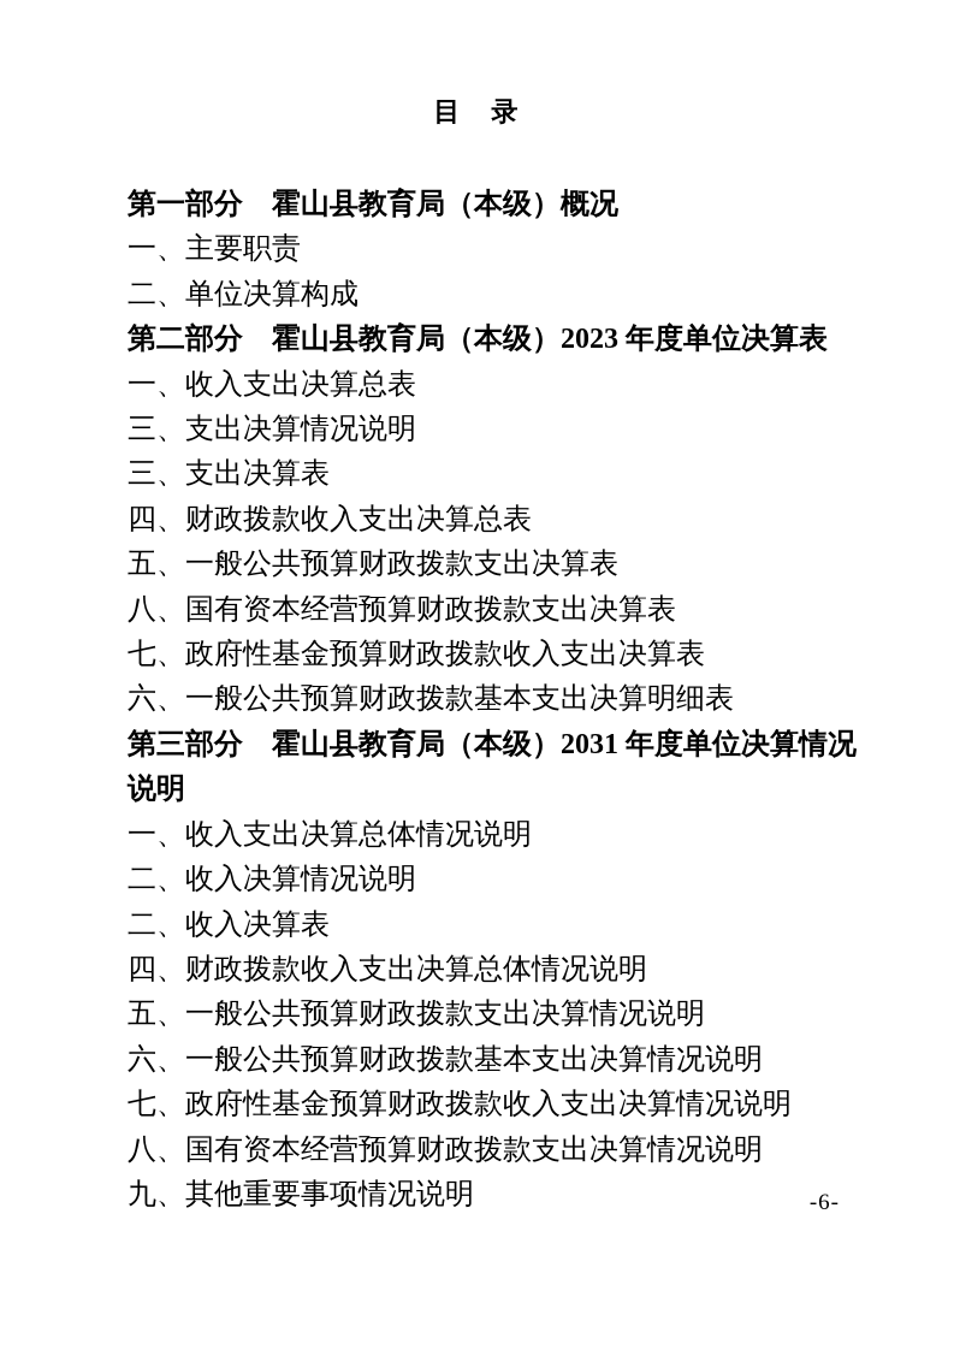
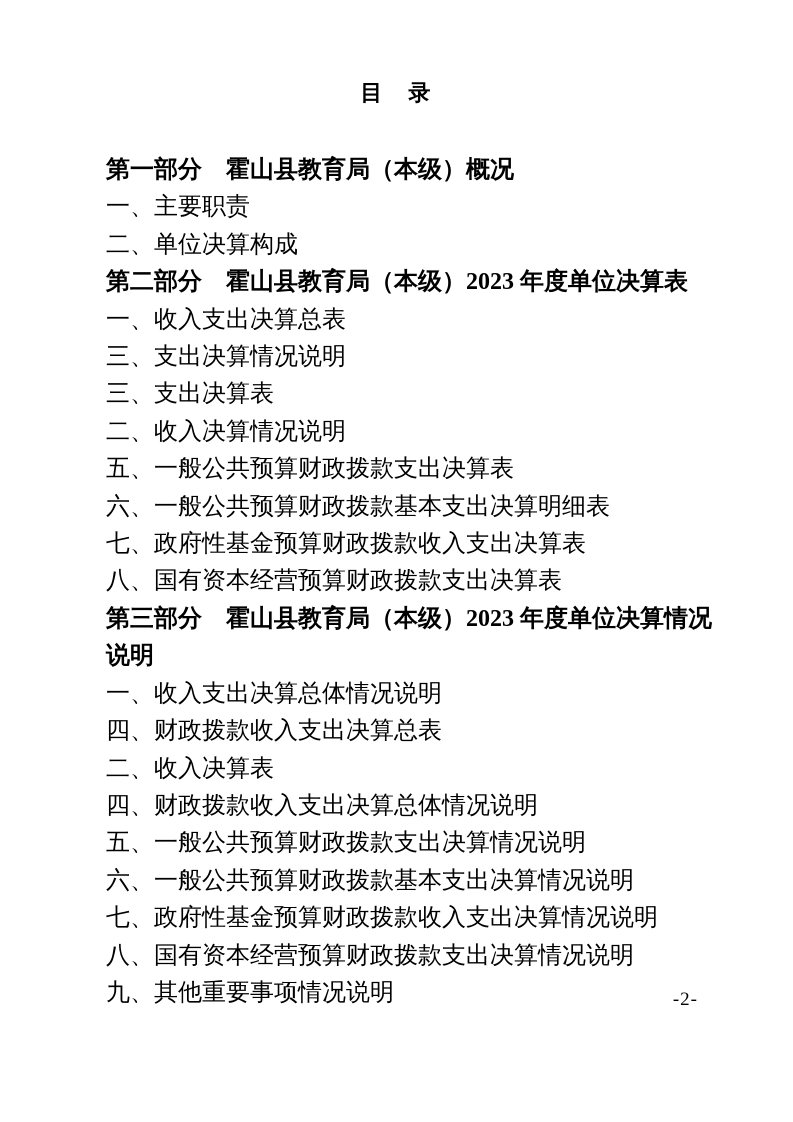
  目 录
  第一部分 霍山县教育局（本级）概况
  一、主要职责
  二、单位决算构成
  第二部分 霍山县教育局（本级）2023 年度单位决算表
  一、收入支出决算总表
  三、支出决算情况说明
  三、支出决算表
- 四、财政拨款收入支出决算总表
+ 二、收入决算情况说明
  五、一般公共预算财政拨款支出决算表
- 八、国有资本经营预算财政拨款支出决算表
+ 六、一般公共预算财政拨款基本支出决算明细表
  七、政府性基金预算财政拨款收入支出决算表
- 六、一般公共预算财政拨款基本支出决算明细表
+ 八、国有资本经营预算财政拨款支出决算表
- 第三部分 霍山县教育局（本级）2031 年度单位决算情况
+ 第三部分 霍山县教育局（本级）2023 年度单位决算情况
  说明
  一、收入支出决算总体情况说明
- 二、收入决算情况说明
+ 四、财政拨款收入支出决算总表
  二、收入决算表
  四、财政拨款收入支出决算总体情况说明
  五、一般公共预算财政拨款支出决算情况说明
  六、一般公共预算财政拨款基本支出决算情况说明
  七、政府性基金预算财政拨款收入支出决算情况说明
  八、国有资本经营预算财政拨款支出决算情况说明
  九、其他重要事项情况说明
- -6-
+ -2-
